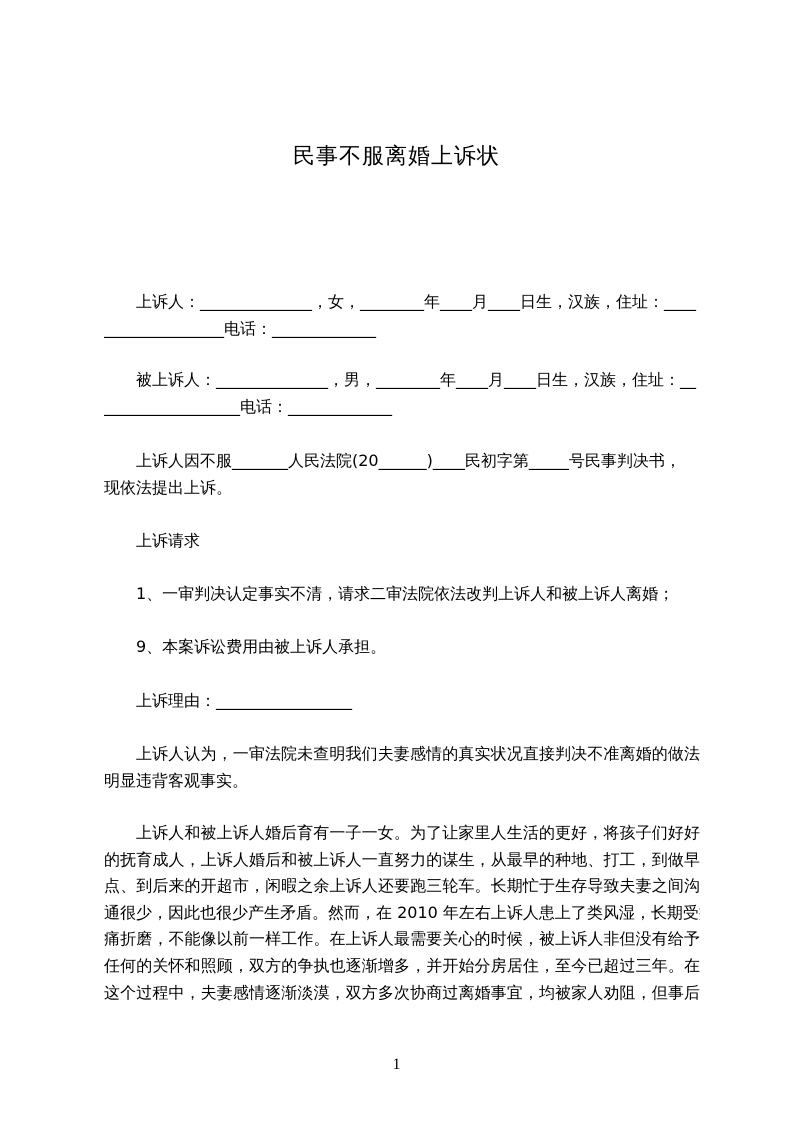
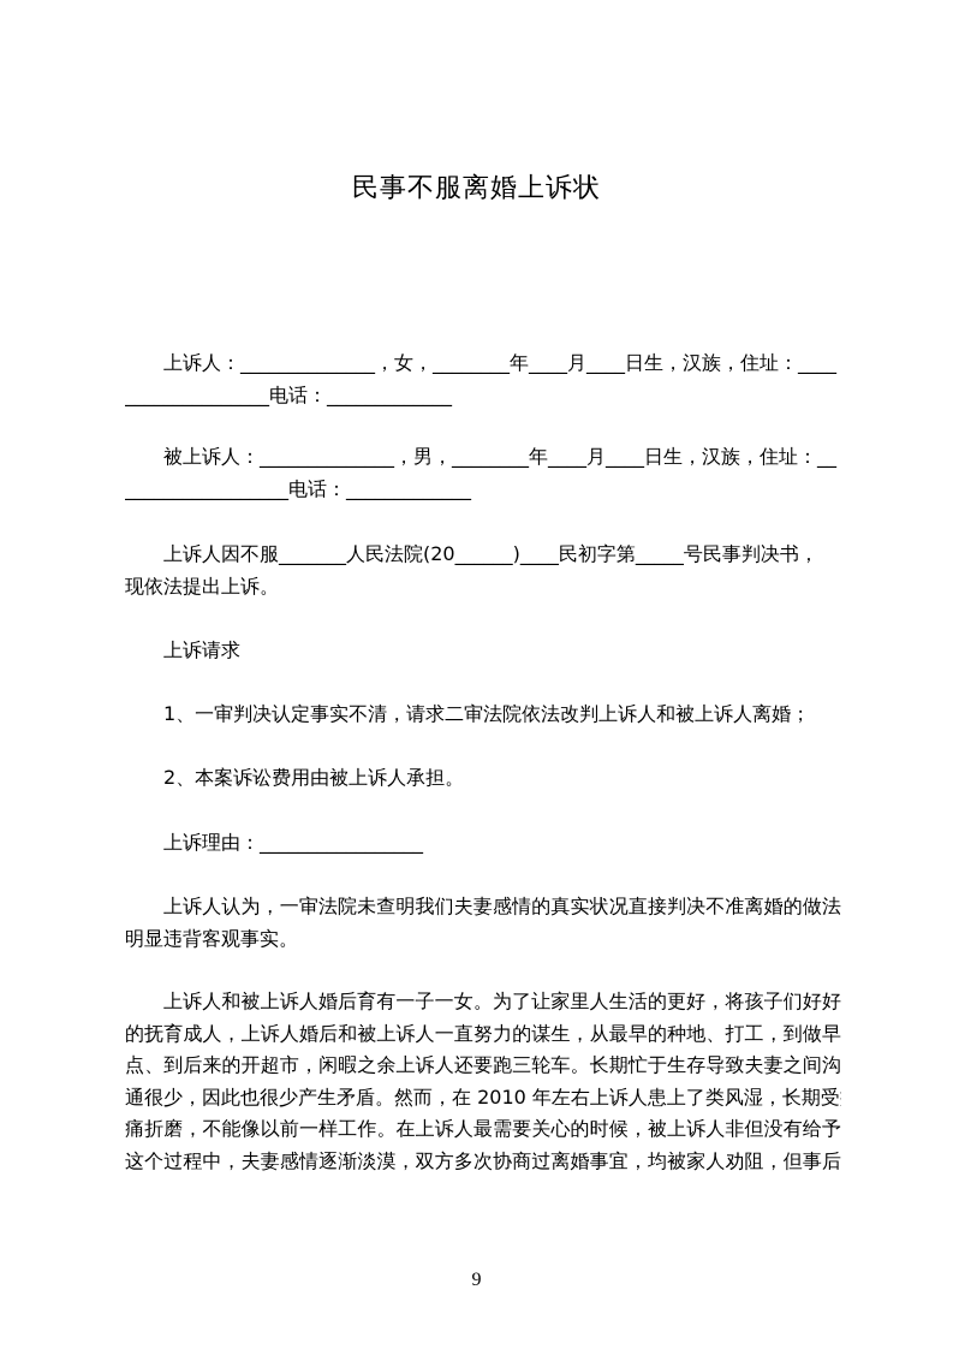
  民事不服离婚上诉状
  上诉人：______________，女，________年____月____日生，汉族，住址：____
  _______________电话：_____________
  被上诉人：______________，男，________年____月____日生，汉族，住址：__
  _________________电话：_____________
  上诉人因不服_______人民法院(20______)____民初字第_____号民事判决书，
  现依法提出上诉。
  上诉请求
  1、一审判决认定事实不清，请求二审法院依法改判上诉人和被上诉人离婚；
- 9、本案诉讼费用由被上诉人承担。
+ 2、本案诉讼费用由被上诉人承担。
  上诉理由：_________________
  上诉人认为，一审法院未查明我们夫妻感情的真实状况直接判决不准离婚的做法
  明显违背客观事实。
  上诉人和被上诉人婚后育有一子一女。为了让家里人生活的更好，将孩子们好好
  的抚育成人，上诉人婚后和被上诉人一直努力的谋生，从最早的种地、打工，到做早
  点、到后来的开超市，闲暇之余上诉人还要跑三轮车。长期忙于生存导致夫妻之间沟
  通很少，因此也很少产生矛盾。然而，在 2010 年左右上诉人患上了类风湿，长期受
  痛折磨，不能像以前一样工作。在上诉人最需要关心的时候，被上诉人非但没有给予
- 任何的关怀和照顾，双方的争执也逐渐增多，并开始分房居住，至今已超过三年。在
  这个过程中，夫妻感情逐渐淡漠，双方多次协商过离婚事宜，均被家人劝阻，但事后
- 1
+ 9
